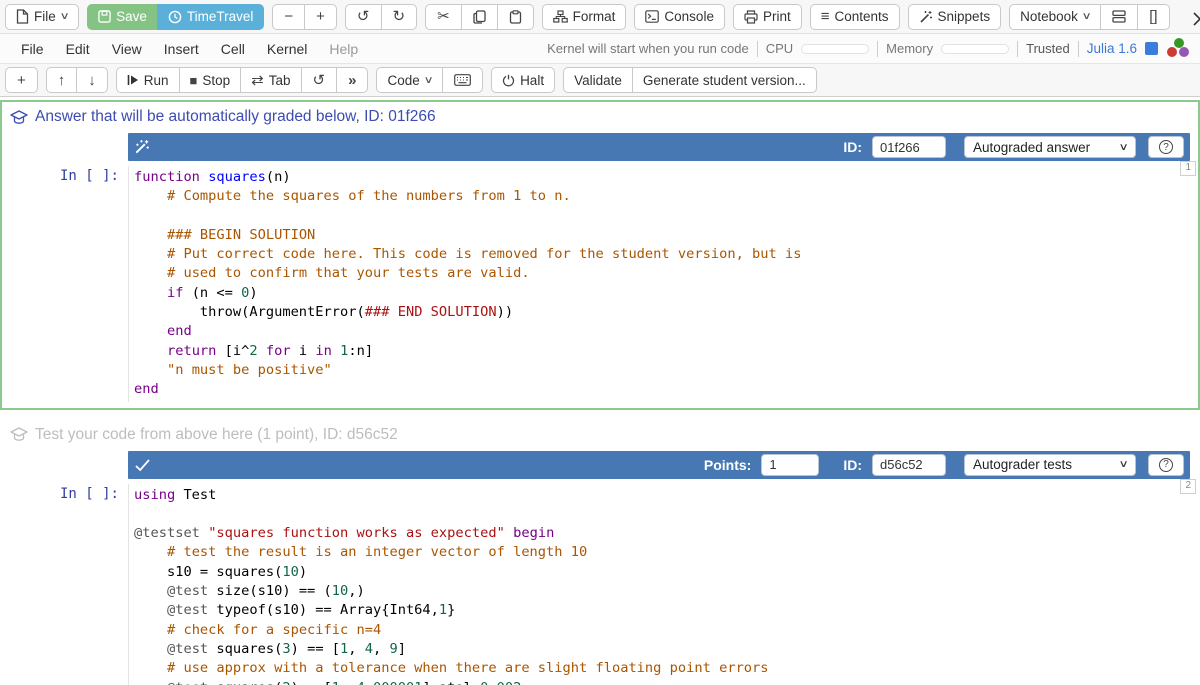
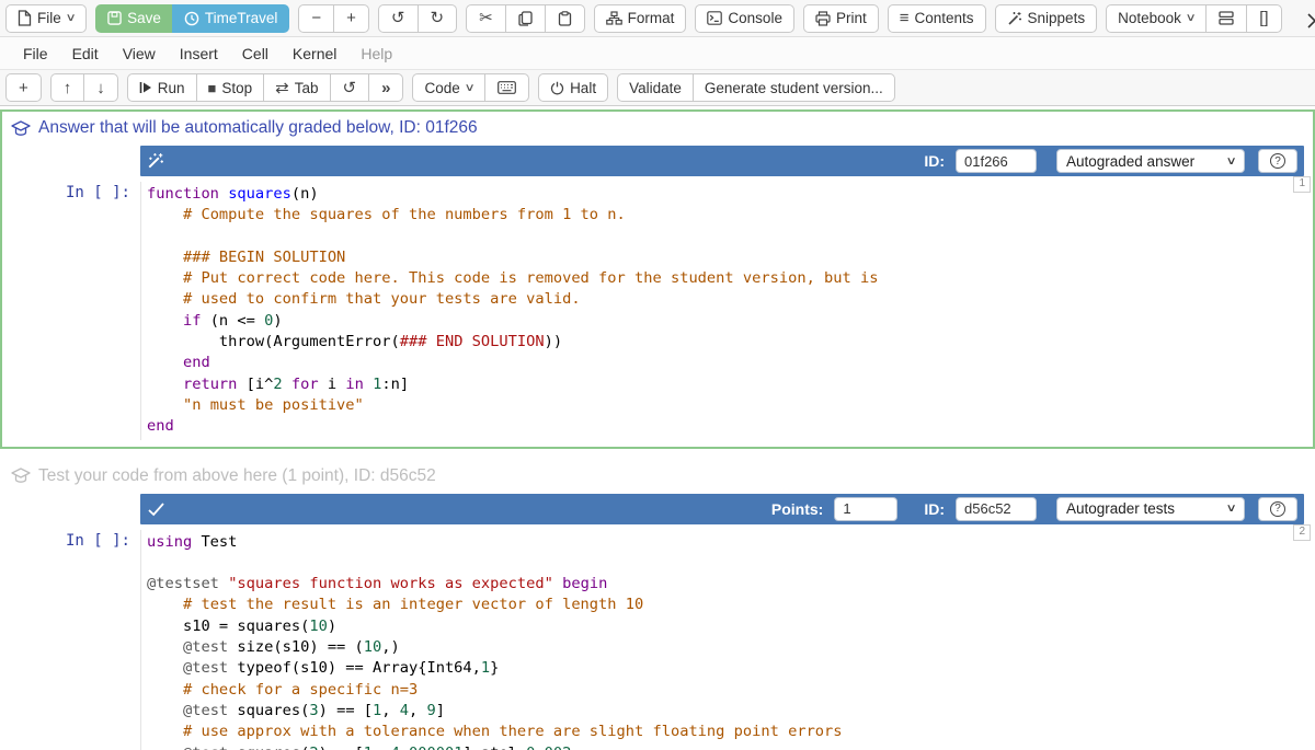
  File
  ∨
  Save
  TimeTravel
  −
  +
  ↺
  ↻
  ✂
  Format
  Console
  Print
  ≡
  Contents
  Snippets
  Notebook
  ∨
  []
  File
  Edit
  View
  Insert
  Cell
  Kernel
  Help
- Kernel will start when you run code
- CPU
- Memory
- Trusted
- Julia 1.6
  +
  ↑
  ↓
  Run
  ■
  Stop
  ⇄
  Tab
  ↺
  »
  Code
  ∨
  Halt
  Validate
  Generate student version...
  Answer that will be automatically graded below, ID: 01f266
  ID:
  01f266
  Autograded answer
  ∨
  ?
  In [ ]:
  function squares(n)
  # Compute the squares of the numbers from 1 to n.
  ### BEGIN SOLUTION
  # Put correct code here. This code is removed for the student version, but is
  # used to confirm that your tests are valid.
  if (n <= 0)
  throw(ArgumentError(### END SOLUTION))
  end
  return [i^2 for i in 1:n]
  "n must be positive"
  end
  1
  Test your code from above here (1 point), ID: d56c52
  Points:
  1
  ID:
  d56c52
  Autograder tests
  ∨
  ?
  In [ ]:
  using Test
  @testset "squares function works as expected" begin
  # test the result is an integer vector of length 10
  s10 = squares(10)
  @test size(s10) == (10,)
  @test typeof(s10) == Array{Int64,1}
- # check for a specific n=4
+ # check for a specific n=3
  @test squares(3) == [1, 4, 9]
  # use approx with a tolerance when there are slight floating point errors
  2
